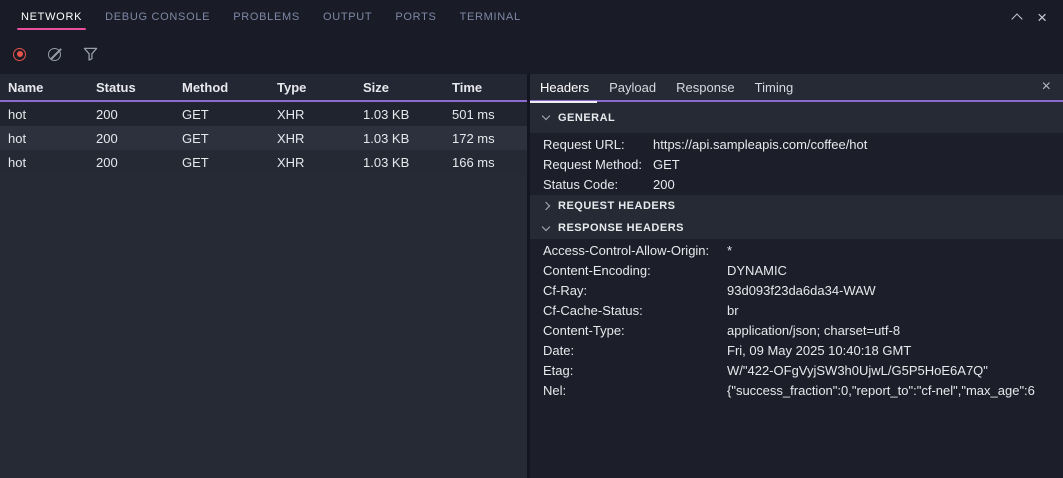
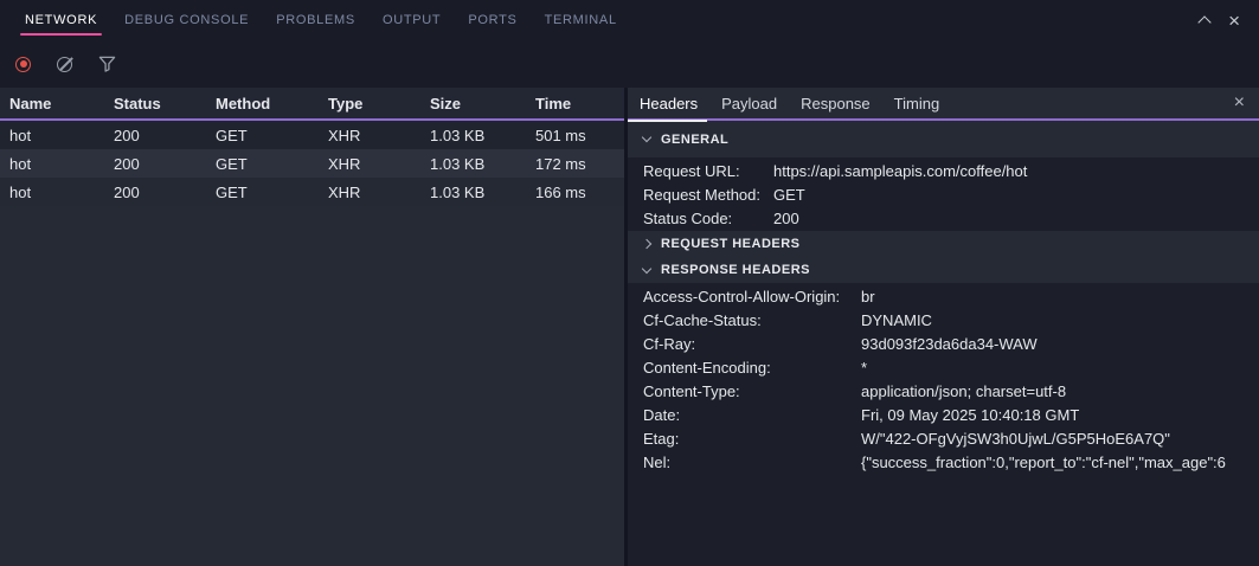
  NETWORK
  DEBUG CONSOLE
  PROBLEMS
  OUTPUT
  PORTS
  TERMINAL
  ×
  Name
  Status
  Method
  Type
  Size
  Time
  hot
  200
  GET
  XHR
  1.03 KB
  501 ms
  hot
  200
  GET
  XHR
  1.03 KB
  172 ms
  hot
  200
  GET
  XHR
  1.03 KB
  166 ms
  Headers
  Payload
  Response
  Timing
  ×
  GENERAL
  Request URL:
  https://api.sampleapis.com/coffee/hot
  Request Method:
  GET
  Status Code:
  200
  REQUEST HEADERS
  RESPONSE HEADERS
  Access-Control-Allow-Origin:
- *
+ br
- Content-Encoding:
+ Cf-Cache-Status:
  DYNAMIC
  Cf-Ray:
  93d093f23da6da34-WAW
- Cf-Cache-Status:
+ Content-Encoding:
- br
+ *
  Content-Type:
  application/json; charset=utf-8
  Date:
  Fri, 09 May 2025 10:40:18 GMT
  Etag:
  W/"422-OFgVyjSW3h0UjwL/G5P5HoE6A7Q"
  Nel:
  {"success_fraction":0,"report_to":"cf-nel","max_age":6
